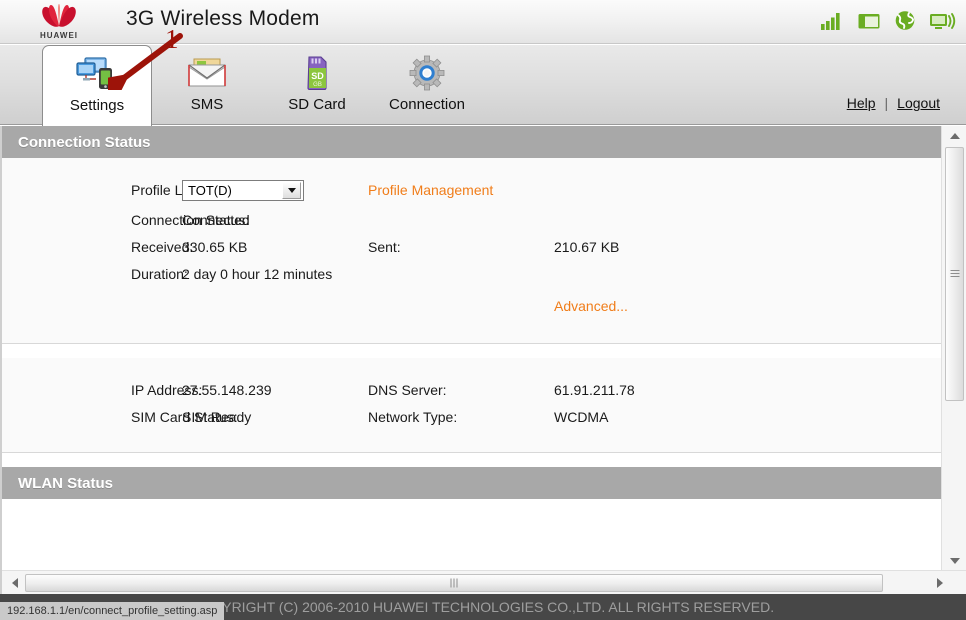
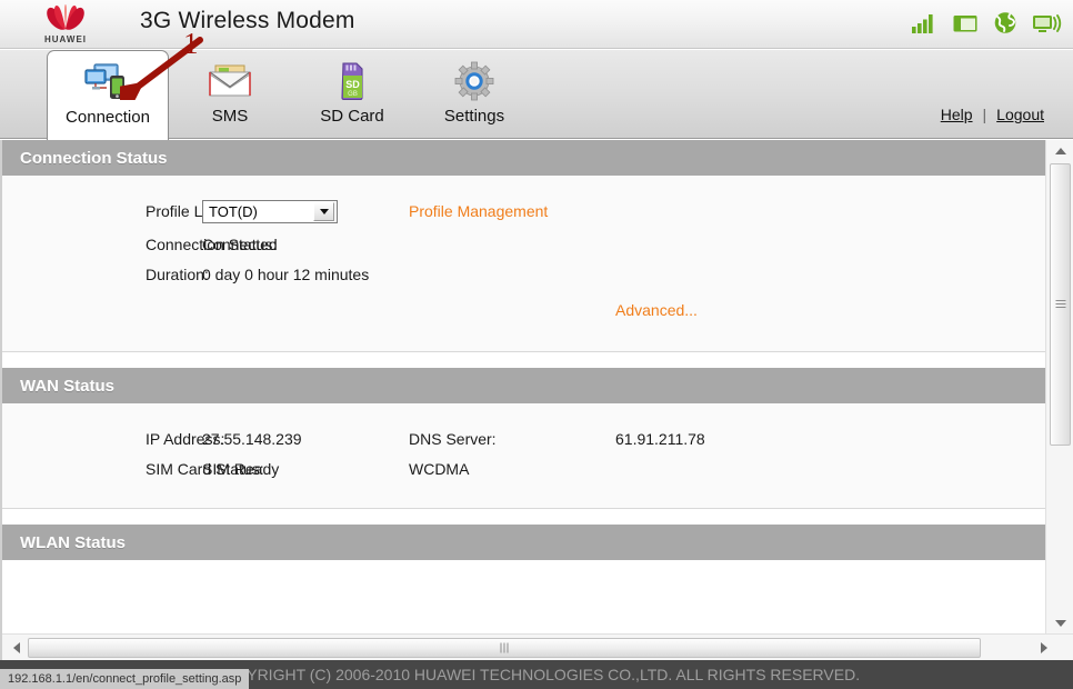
  HUAWEI
  3G Wireless Modem
- Settings
+ Connection
  SMS
  SD
  SD Card
- Connection
+ Settings
  Help
  |
  Logout
  Connection Status
  TOT(D)
  Profile Management
  Connection Status:
  Connected
- Received:
- 330.65 KB
- Sent:
- 210.67 KB
  Duration:
- 2 day 0 hour 12 minutes
+ 0 day 0 hour 12 minutes
  Advanced...
+ WAN Status
  IP Address:
  27.55.148.239
  DNS Server:
  61.91.211.78
  SIM Card Status:
  SIM Ready
- Network Type:
  WCDMA
  WLAN Status
  YRIGHT (C) 2006-2010 HUAWEI TECHNOLOGIES CO.,LTD. ALL RIGHTS RESERVED.
  192.168.1.1/en/connect_profile_setting.asp
